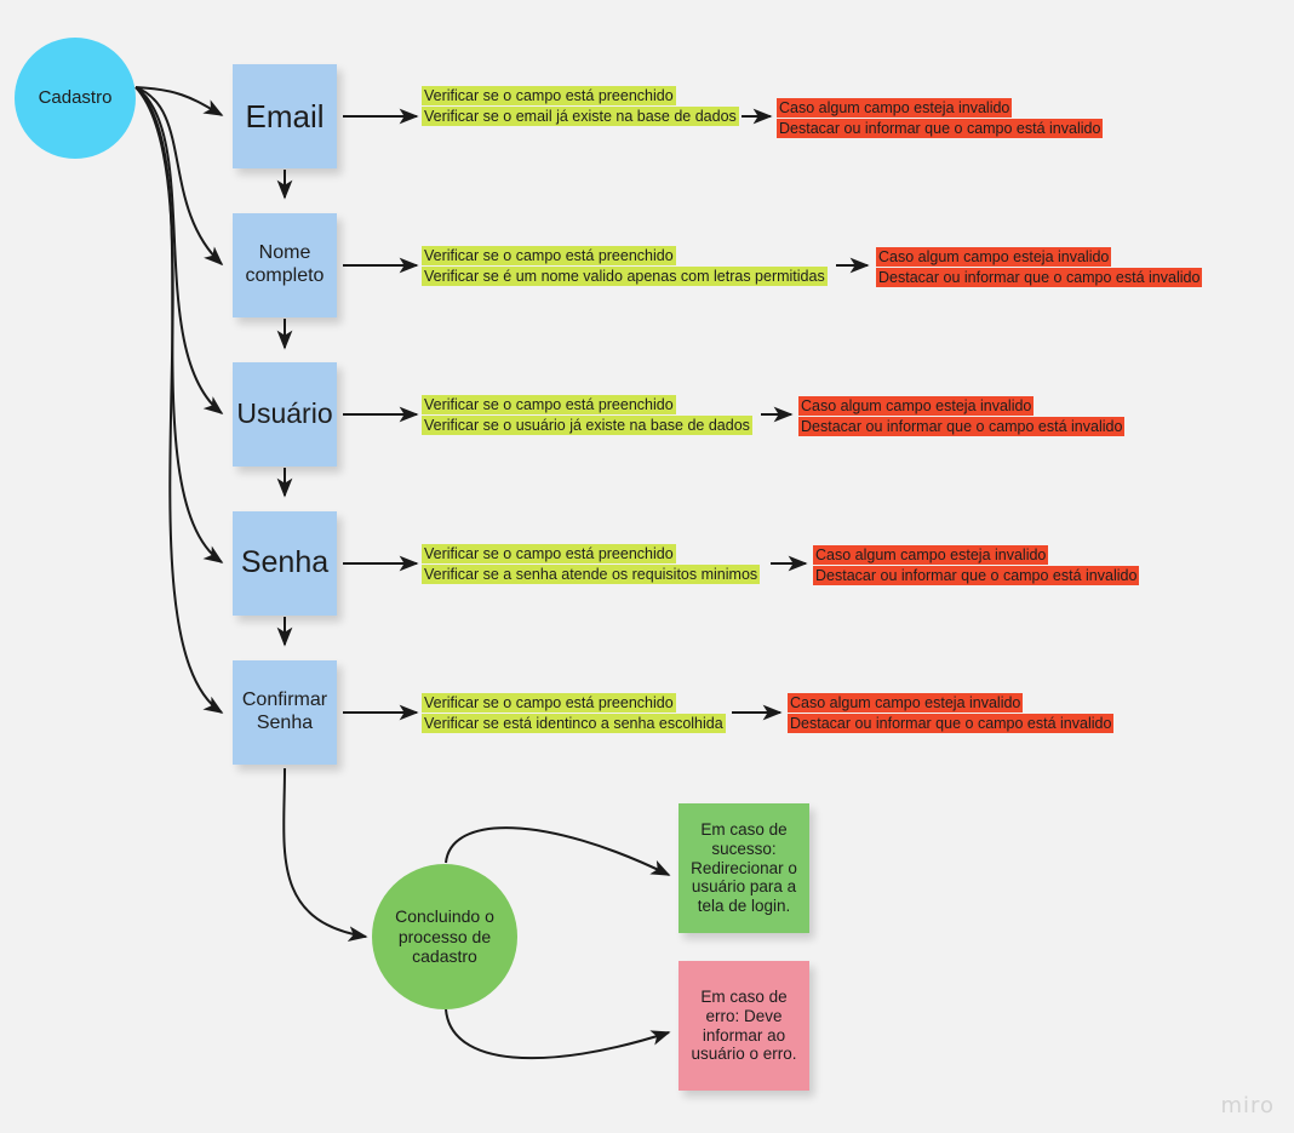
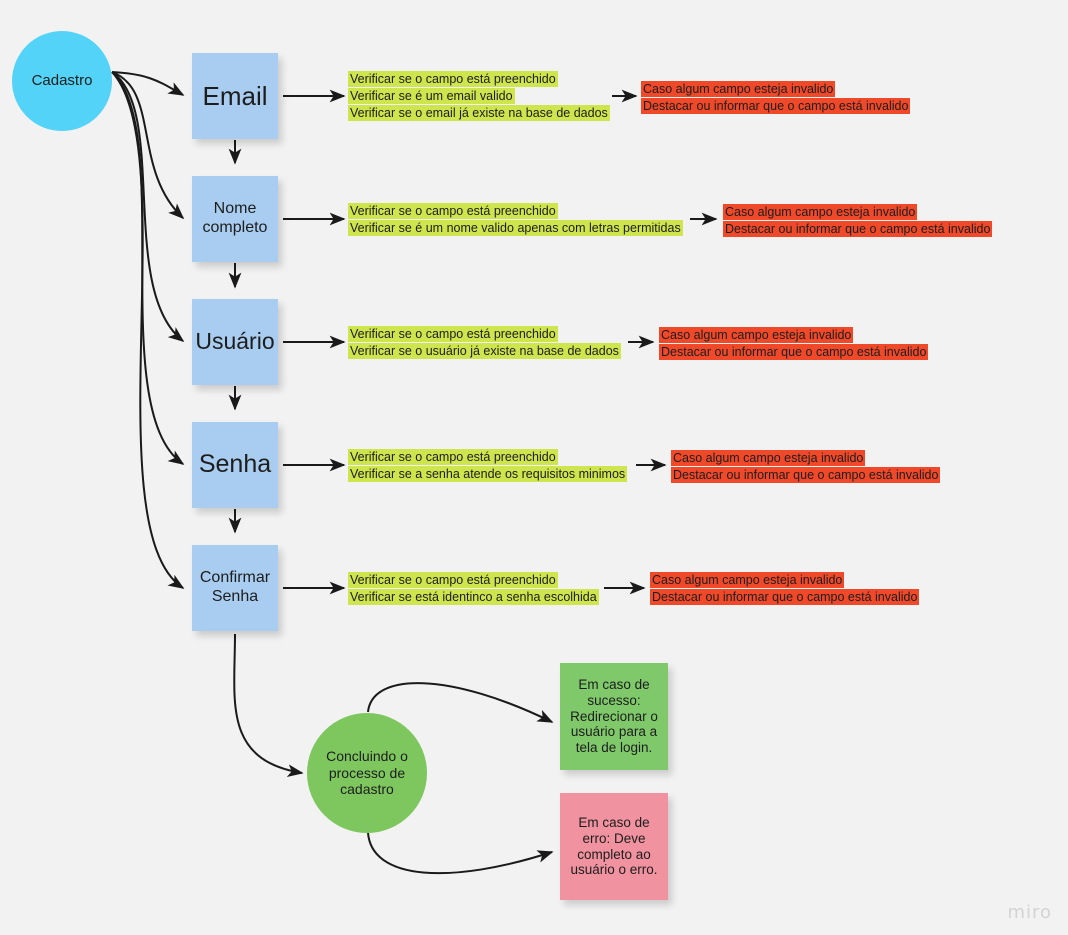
  Cadastro
  Email
  Nome completo
  Usuário
  Senha
  Confirmar Senha
  Verificar se o campo está preenchido
+ Verificar se é um email valido
  Verificar se o email já existe na base de dados
  Verificar se o campo está preenchido
  Verificar se é um nome valido apenas com letras permitidas
  Verificar se o campo está preenchido
  Verificar se o usuário já existe na base de dados
  Verificar se o campo está preenchido
  Verificar se a senha atende os requisitos minimos
  Verificar se o campo está preenchido
  Verificar se está identinco a senha escolhida
  Caso algum campo esteja invalido
  Destacar ou informar que o campo está invalido
  Caso algum campo esteja invalido
  Destacar ou informar que o campo está invalido
  Caso algum campo esteja invalido
  Destacar ou informar que o campo está invalido
  Caso algum campo esteja invalido
  Destacar ou informar que o campo está invalido
  Caso algum campo esteja invalido
  Destacar ou informar que o campo está invalido
  Concluindo o processo de cadastro
  Em caso de sucesso: Redirecionar o usuário para a tela de login.
- Em caso de erro: Deve informar ao usuário o erro.
+ Em caso de erro: Deve completo ao usuário o erro.
  miro
